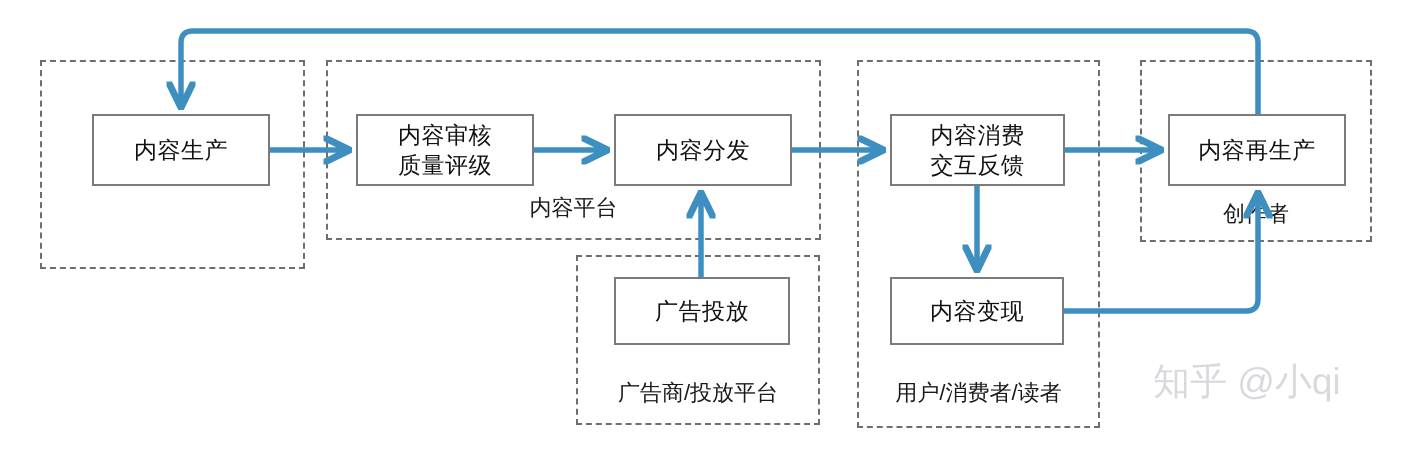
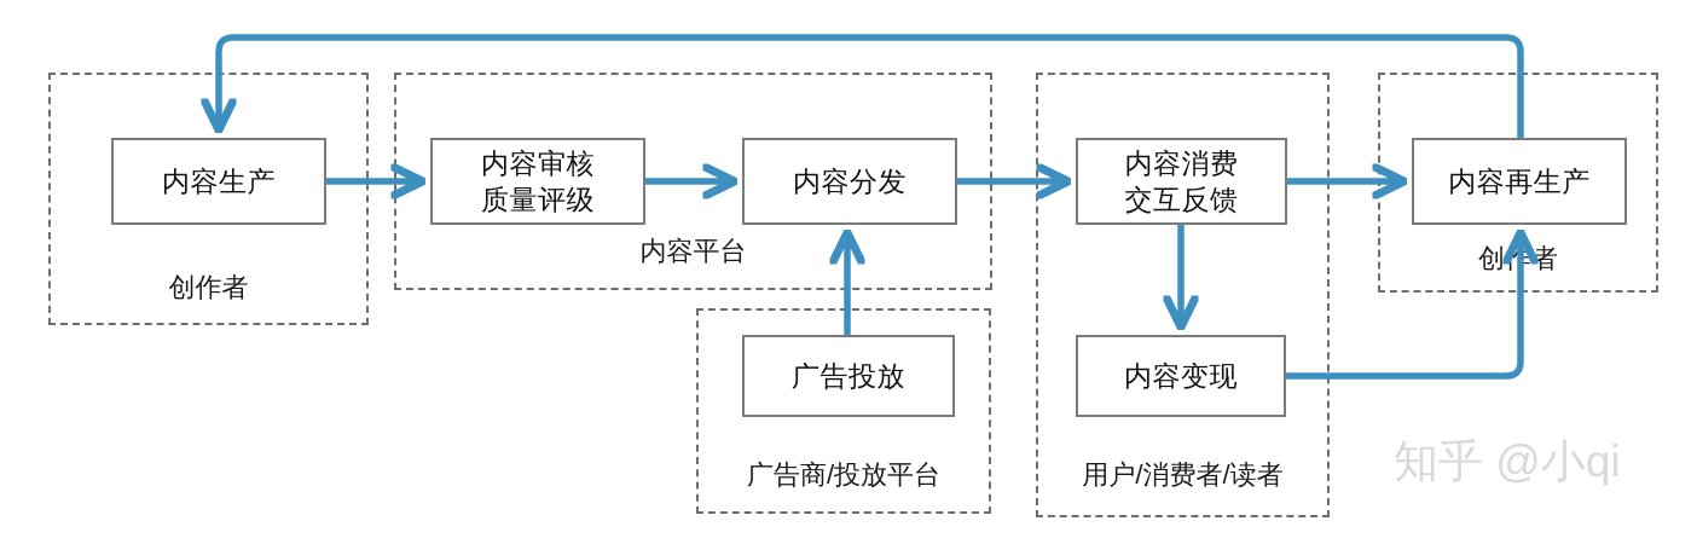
+ 创作者
  内容平台
  广告商/投放平台
  用户/消费者/读者
  内容生产
  内容审核
  质量评级
  内容分发
  内容消费
  交互反馈
  内容再生产
  广告投放
  内容变现
  知乎 @小qi
